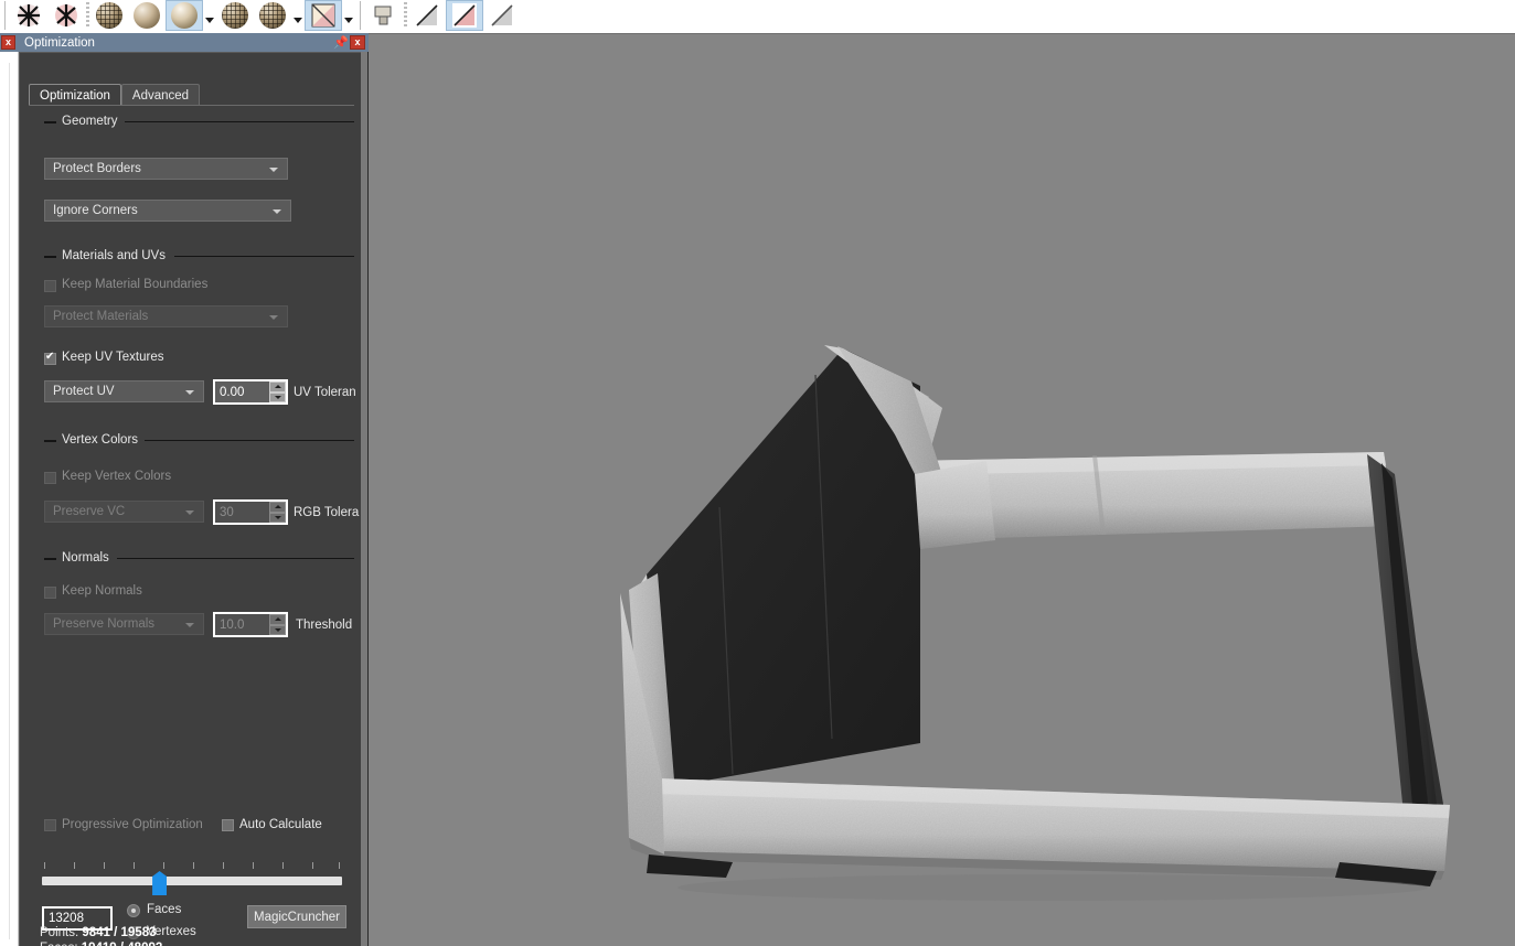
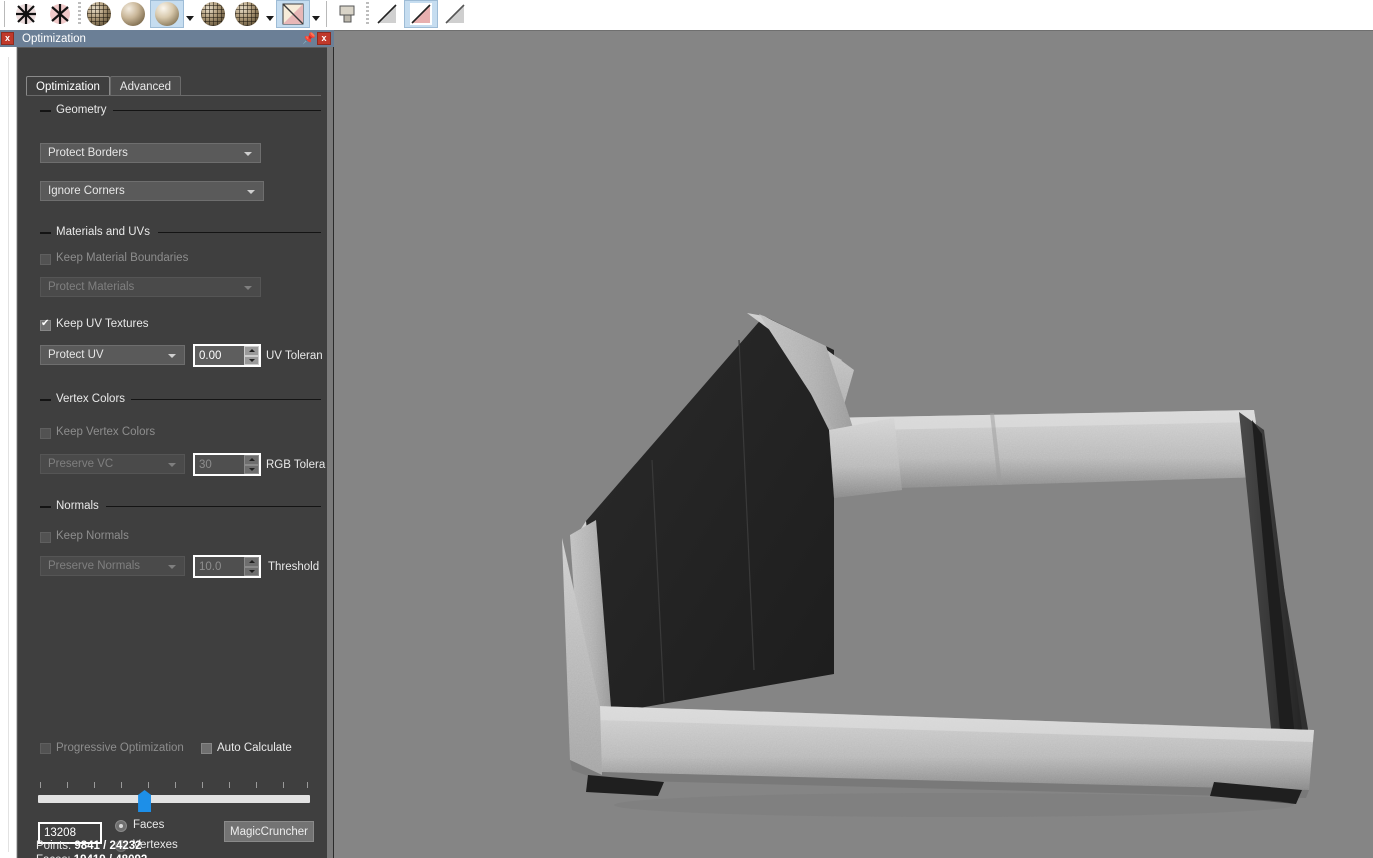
  x
  Optimization
  📌
  x
  Optimization
  Advanced
  Geometry
  Protect Borders
  Ignore Corners
  Materials and UVs
  Keep Material Boundaries
  Protect Materials
  Keep UV Textures
  Protect UV
  0.00
  UV Toleran
  Vertex Colors
  Keep Vertex Colors
  Preserve VC
  30
  RGB Tolera
  Normals
  Keep Normals
  Preserve Normals
  10.0
  Threshold
  Progressive Optimization
  Auto Calculate
  13208
  Faces
  Vertexes
  MagicCruncher
- Points: 9841 / 19583
+ Points: 9841 / 24232
